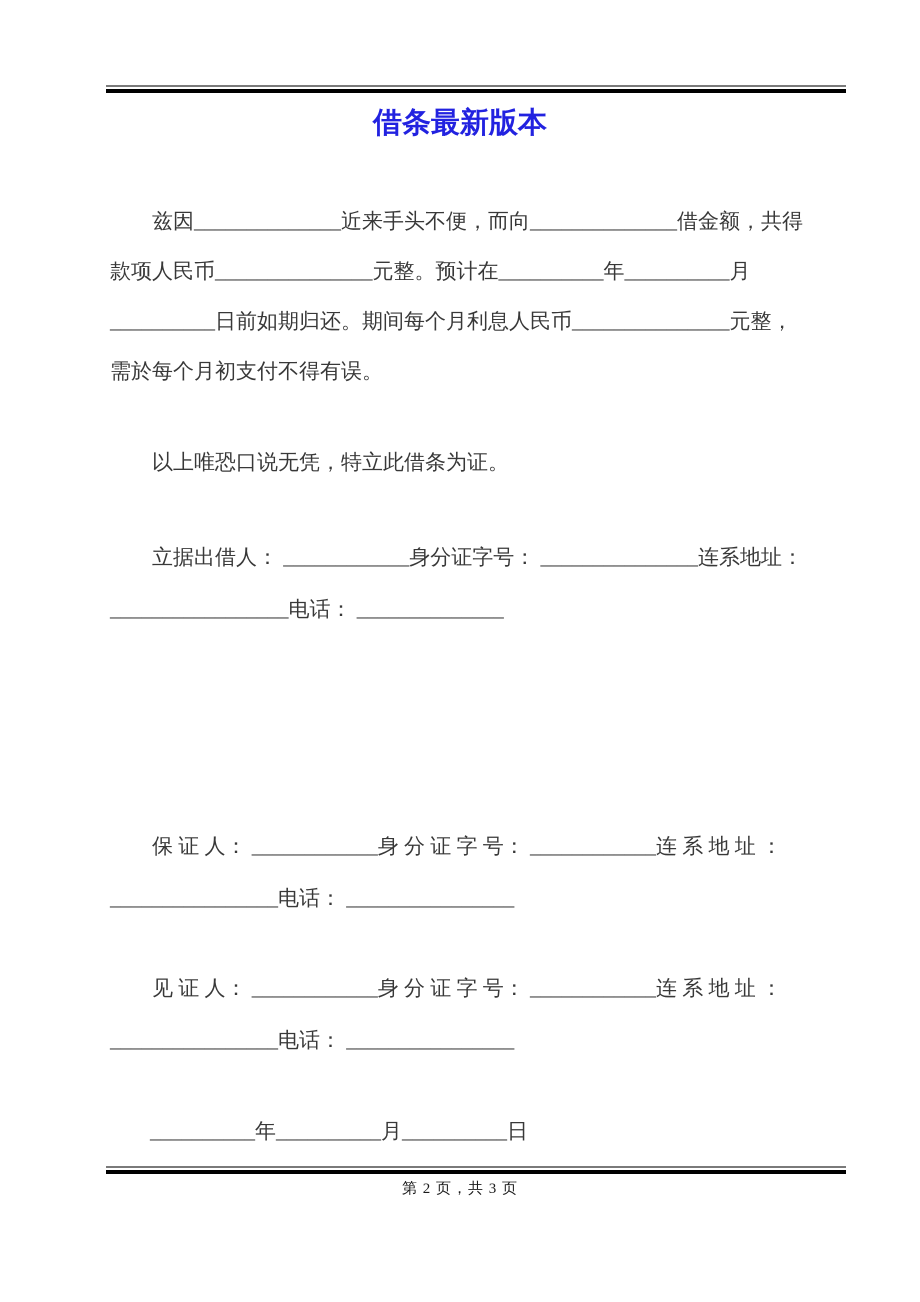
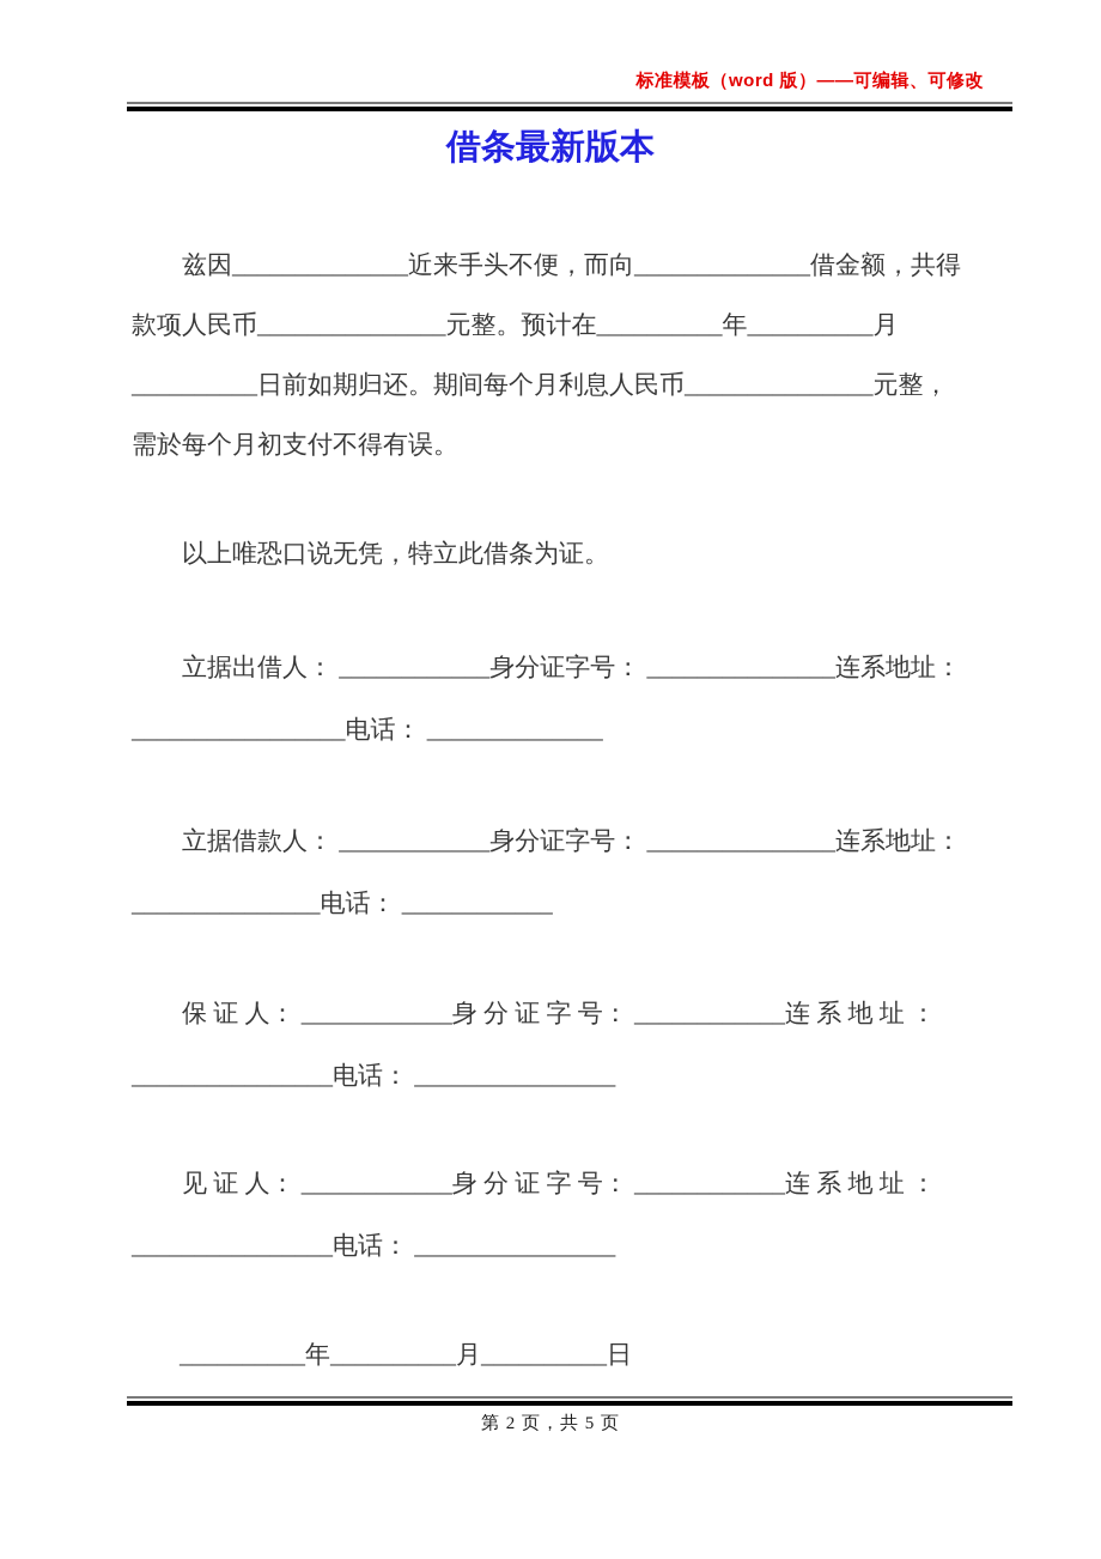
+ 标准模板（word 版）——可编辑、可修改
  借条最新版本
  兹因______________近来手头不便，而向______________借金额，共得
  款项人民币_______________元整。预计在__________年__________月
  __________日前如期归还。期间每个月利息人民币_______________元整，
  需於每个月初支付不得有误。
  以上唯恐口说无凭，特立此借条为证。
  立据出借人： ____________身分证字号： _______________连系地址：
  _________________电话： ______________
+ 立据借款人： ____________身分证字号： _______________连系地址：
+ _______________电话： ____________
  保 证 人： ____________身 分 证 字 号： ____________连 系 地 址 ：
  ________________电话： ________________
  见 证 人： ____________身 分 证 字 号： ____________连 系 地 址 ：
  ________________电话： ________________
  __________年__________月__________日
- 第 2 页，共 3 页
+ 第 2 页，共 5 页
